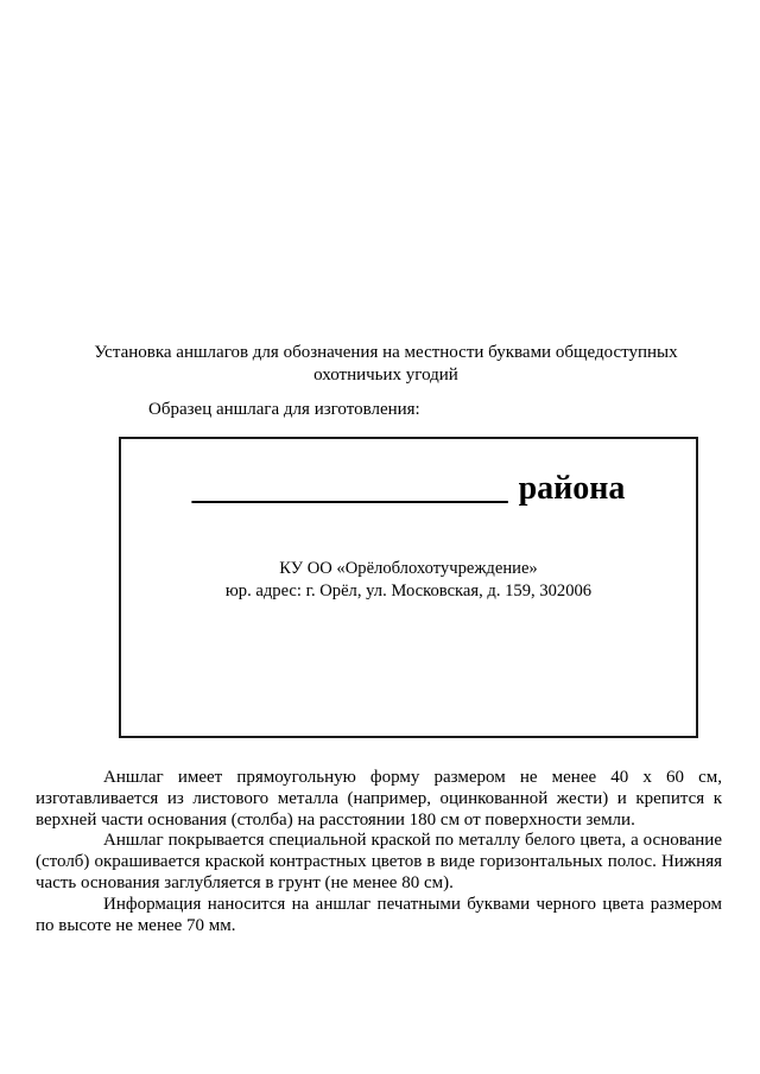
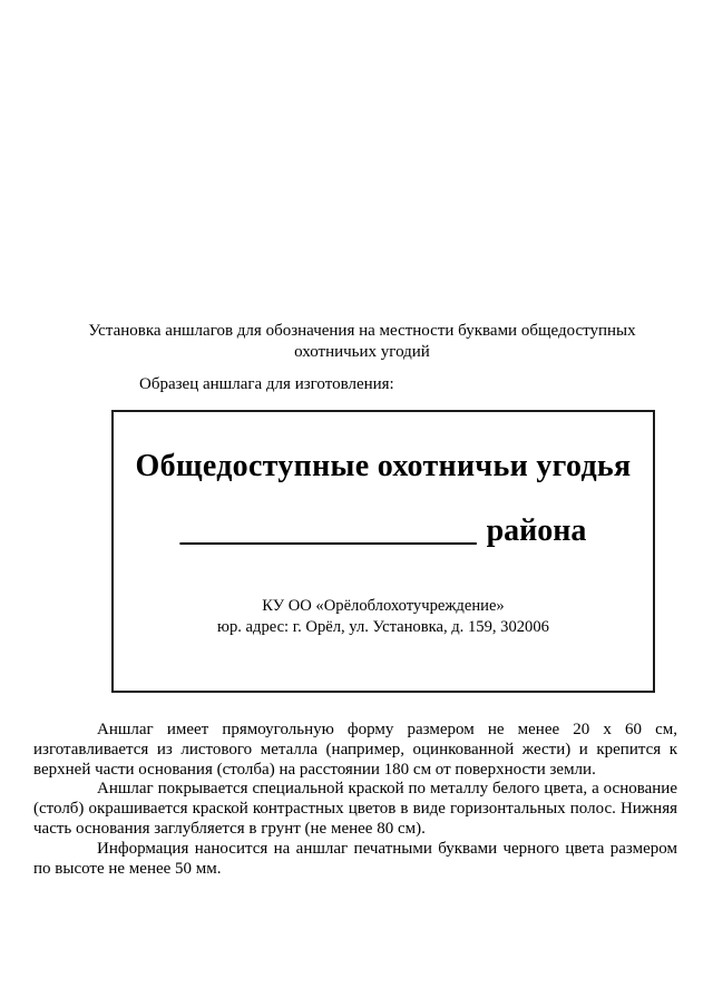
  Установка аншлагов для обозначения на местности буквами общедоступных охотничьих угодий
  Образец аншлага для изготовления:
+ Общедоступные охотничьи угодья
  ___________________ района
  КУ ОО «Орёлоблохотучреждение»
- юр. адрес: г. Орёл, ул. Московская, д. 159, 302006
+ юр. адрес: г. Орёл, ул. Установка, д. 159, 302006
- Аншлаг имеет прямоугольную форму размером не менее 40 х 60 см, изготавливается из листового металла (например, оцинкованной жести) и крепится к верхней части основания (столба) на расстоянии 180 см от поверхности земли.
+ Аншлаг имеет прямоугольную форму размером не менее 20 х 60 см, изготавливается из листового металла (например, оцинкованной жести) и крепится к верхней части основания (столба) на расстоянии 180 см от поверхности земли.
  Аншлаг покрывается специальной краской по металлу белого цвета, а основание (столб) окрашивается краской контрастных цветов в виде горизонтальных полос. Нижняя часть основания заглубляется в грунт (не менее 80 см).
- Информация наносится на аншлаг печатными буквами черного цвета размером по высоте не менее 70 мм.
+ Информация наносится на аншлаг печатными буквами черного цвета размером по высоте не менее 50 мм.
